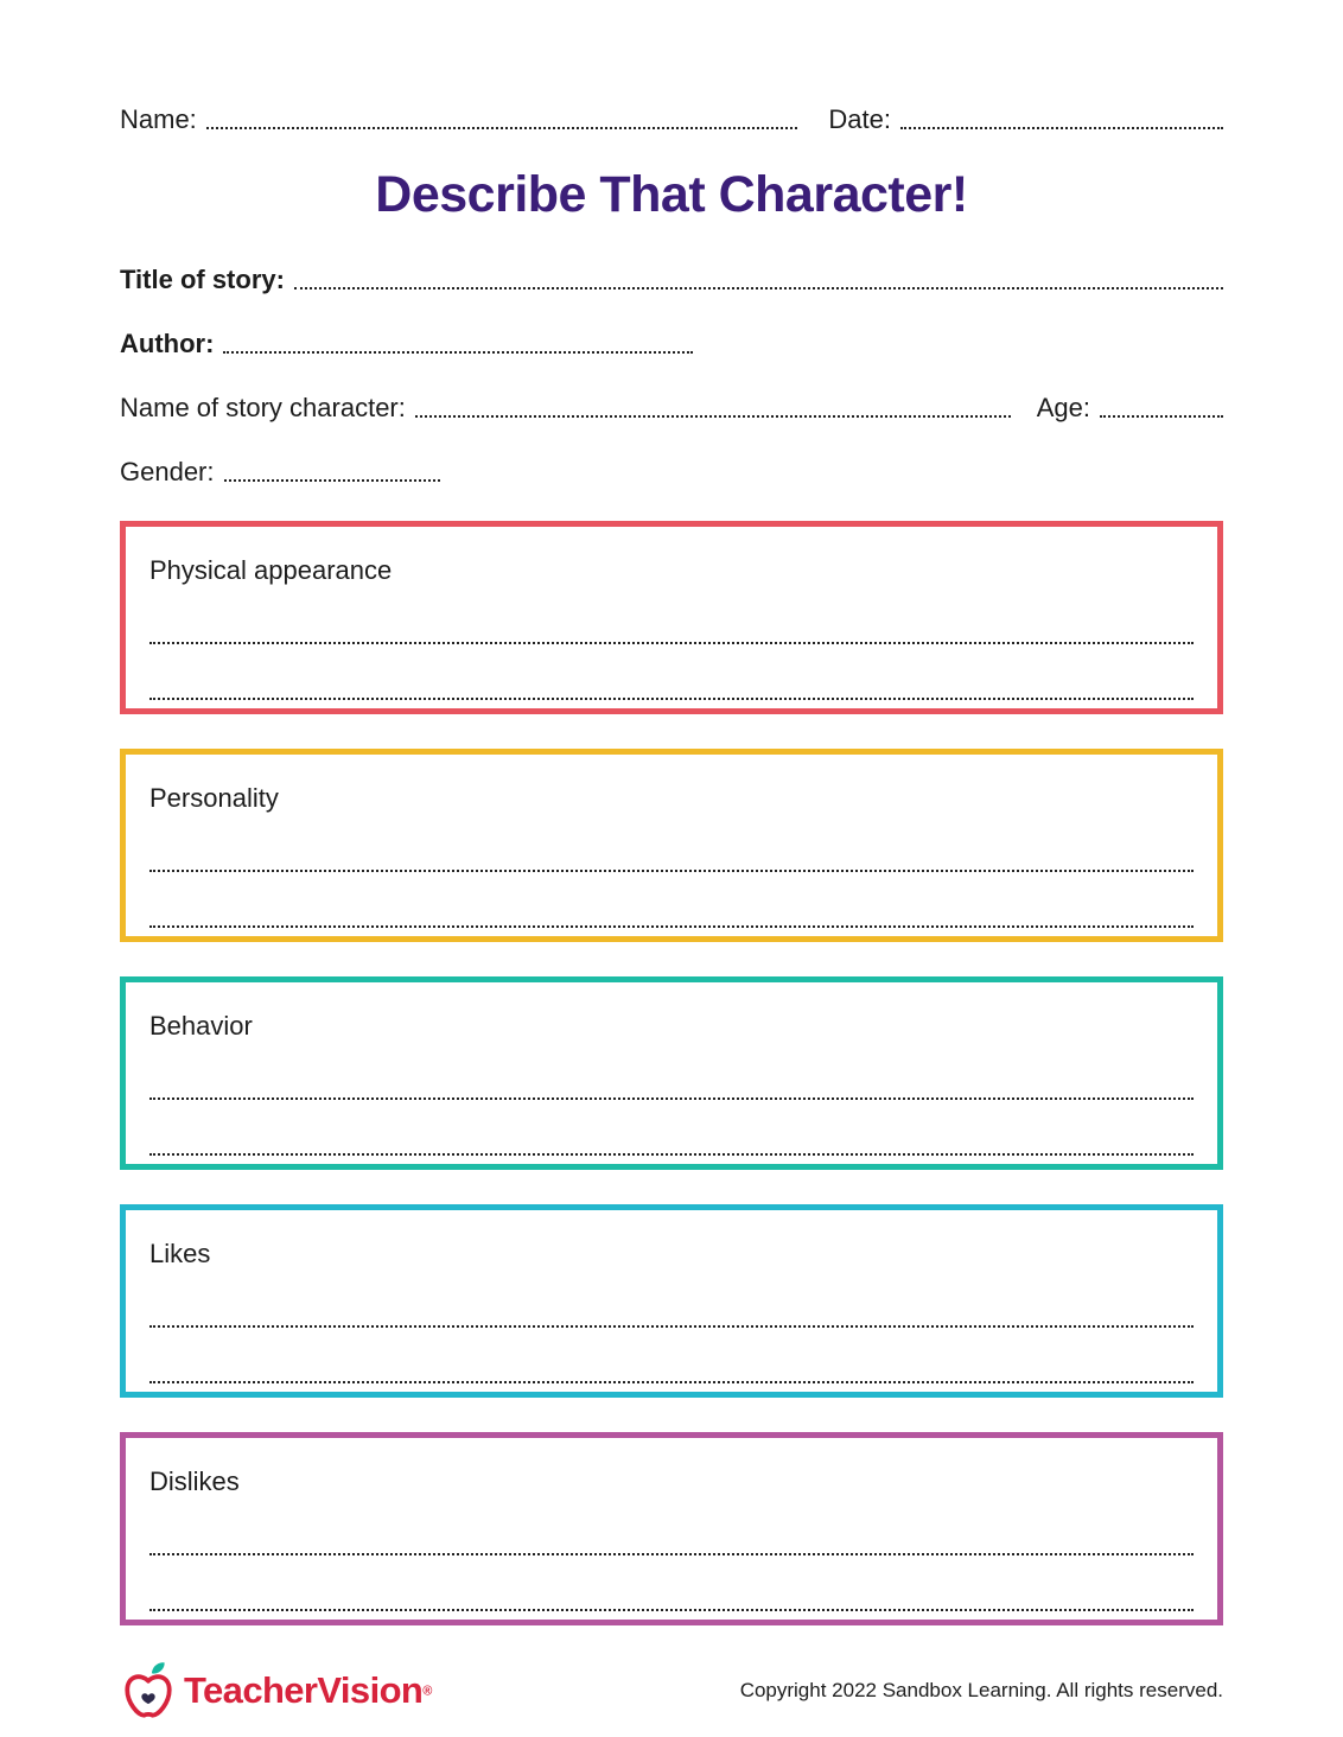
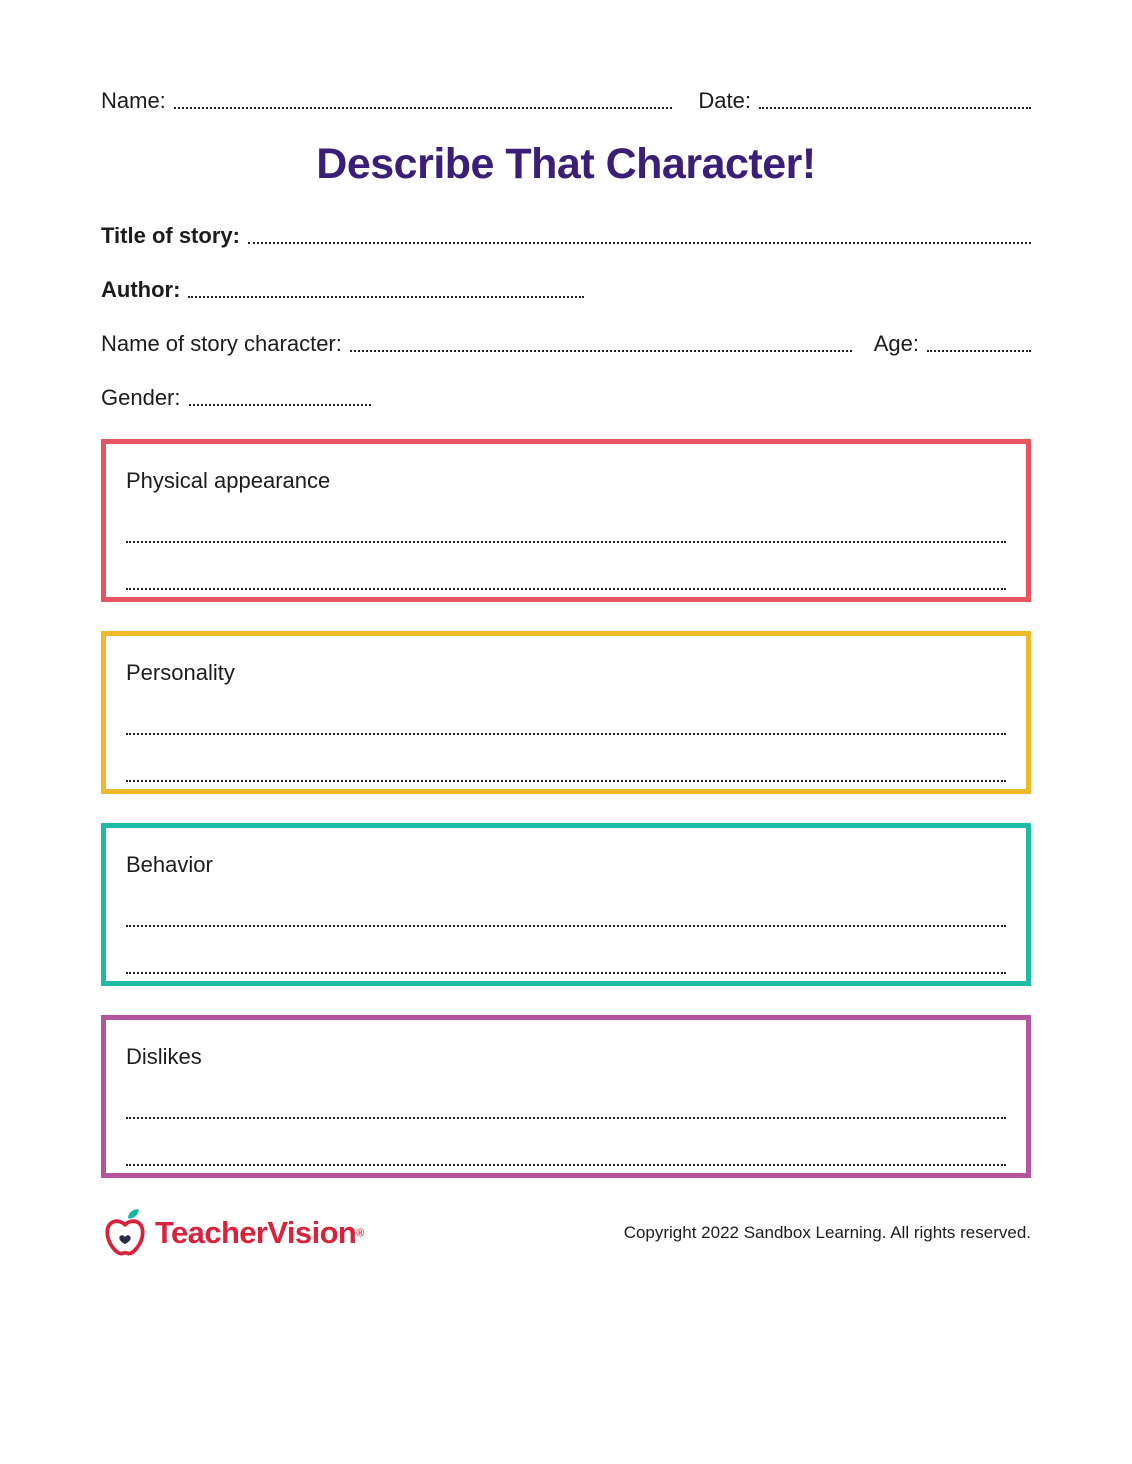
  Name:
  Date:
  Describe That Character!
  Title of story:
  Author:
  Name of story character:
  Age:
  Gender:
  Physical appearance
  Personality
  Behavior
- Likes
  Dislikes
  TeacherVision®
  Copyright 2022 Sandbox Learning. All rights reserved.
